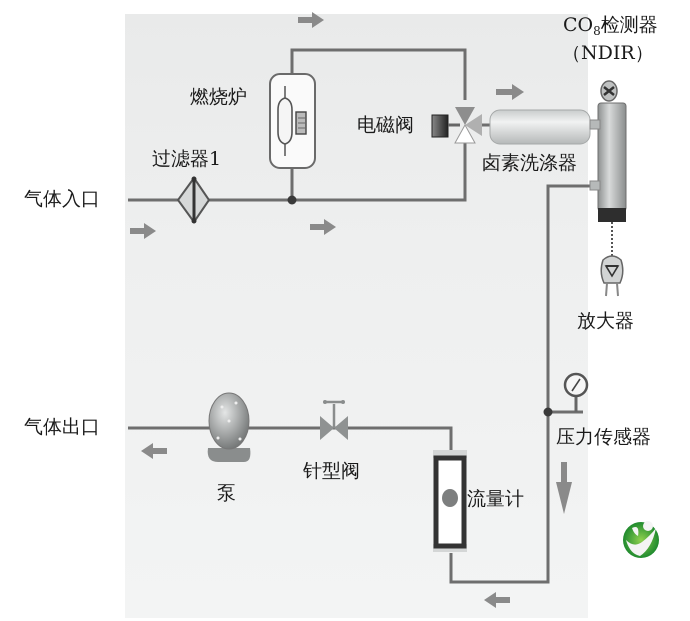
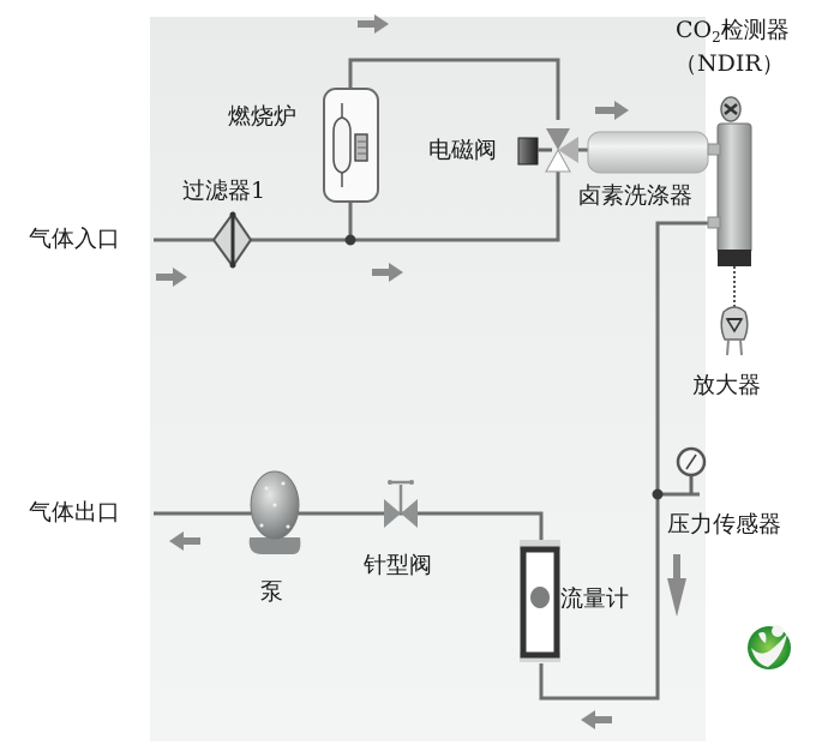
  气体入口
  气体出口
  过滤器1
  燃烧炉
  电磁阀
  卤素洗涤器
- CO8检测器
+ CO2检测器
  （NDIR）
  放大器
  压力传感器
  流量计
  针型阀
  泵
